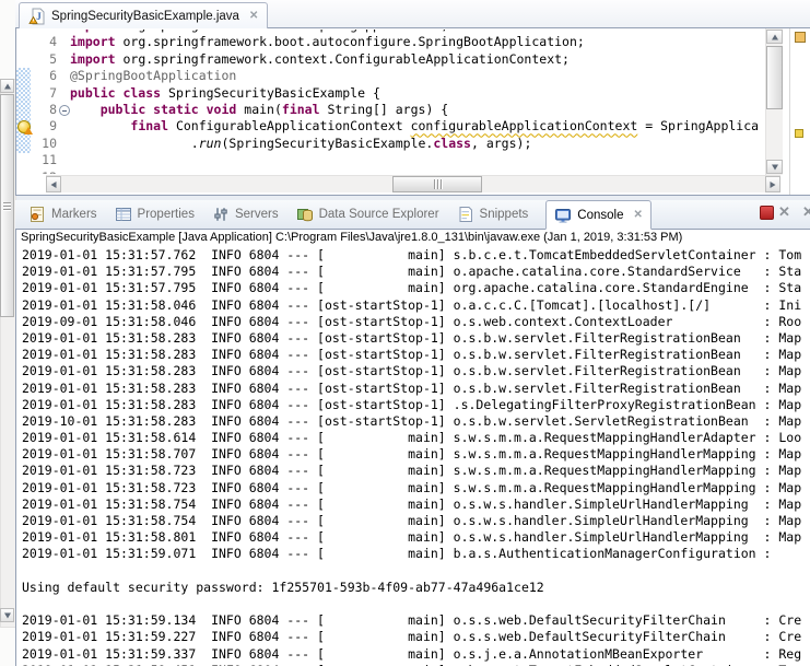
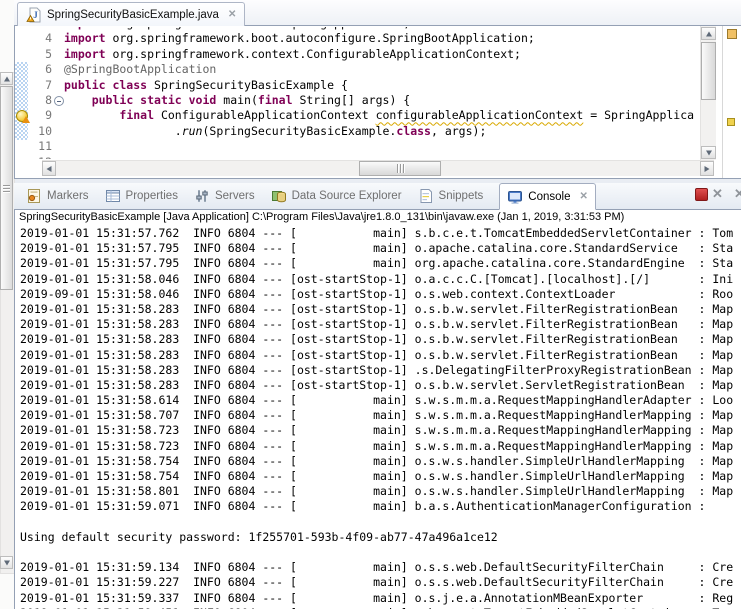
  J
  SpringSecurityBasicExample.java
  ✕
  4
  5
  6
  7
  8
  9
  10
  11
  import org.springframework.boot.autoconfigure.SpringBootApplication;
  import org.springframework.context.ConfigurableApplicationContext;
  @SpringBootApplication
  public class SpringSecurityBasicExample {
  public static void main(final String[] args) {
  final ConfigurableApplicationContext configurableApplicationContext = SpringApplica
  .run(SpringSecurityBasicExample.class, args);
  Markers
  Properties
  Servers
  Data Source Explorer
  Snippets
  Console
  ✕
  ✕
  ✕
  SpringSecurityBasicExample [Java Application] C:\Program Files\Java\jre1.8.0_131\bin\javaw.exe (Jan 1, 2019, 3:31:53 PM)
  2019-01-01 15:31:57.762 INFO 6804 --- [ main] s.b.c.e.t.TomcatEmbeddedServletContainer : Tom
  2019-01-01 15:31:57.795 INFO 6804 --- [ main] o.apache.catalina.core.StandardService : Sta
  2019-01-01 15:31:57.795 INFO 6804 --- [ main] org.apache.catalina.core.StandardEngine : Sta
  2019-01-01 15:31:58.046 INFO 6804 --- [ost-startStop-1] o.a.c.c.C.[Tomcat].[localhost].[/] : Ini
  2019-09-01 15:31:58.046 INFO 6804 --- [ost-startStop-1] o.s.web.context.ContextLoader : Roo
  2019-01-01 15:31:58.283 INFO 6804 --- [ost-startStop-1] o.s.b.w.servlet.FilterRegistrationBean : Map
  2019-01-01 15:31:58.283 INFO 6804 --- [ost-startStop-1] o.s.b.w.servlet.FilterRegistrationBean : Map
  2019-01-01 15:31:58.283 INFO 6804 --- [ost-startStop-1] o.s.b.w.servlet.FilterRegistrationBean : Map
  2019-01-01 15:31:58.283 INFO 6804 --- [ost-startStop-1] o.s.b.w.servlet.FilterRegistrationBean : Map
  2019-01-01 15:31:58.283 INFO 6804 --- [ost-startStop-1] .s.DelegatingFilterProxyRegistrationBean : Map
- 2019-10-01 15:31:58.283 INFO 6804 --- [ost-startStop-1] o.s.b.w.servlet.ServletRegistrationBean : Map
+ 2019-01-01 15:31:58.283 INFO 6804 --- [ost-startStop-1] o.s.b.w.servlet.ServletRegistrationBean : Map
  2019-01-01 15:31:58.614 INFO 6804 --- [ main] s.w.s.m.m.a.RequestMappingHandlerAdapter : Loo
  2019-01-01 15:31:58.707 INFO 6804 --- [ main] s.w.s.m.m.a.RequestMappingHandlerMapping : Map
  2019-01-01 15:31:58.723 INFO 6804 --- [ main] s.w.s.m.m.a.RequestMappingHandlerMapping : Map
  2019-01-01 15:31:58.723 INFO 6804 --- [ main] s.w.s.m.m.a.RequestMappingHandlerMapping : Map
  2019-01-01 15:31:58.754 INFO 6804 --- [ main] o.s.w.s.handler.SimpleUrlHandlerMapping : Map
  2019-01-01 15:31:58.754 INFO 6804 --- [ main] o.s.w.s.handler.SimpleUrlHandlerMapping : Map
  2019-01-01 15:31:58.801 INFO 6804 --- [ main] o.s.w.s.handler.SimpleUrlHandlerMapping : Map
  2019-01-01 15:31:59.071 INFO 6804 --- [ main] b.a.s.AuthenticationManagerConfiguration :
  Using default security password: 1f255701-593b-4f09-ab77-47a496a1ce12
  2019-01-01 15:31:59.134 INFO 6804 --- [ main] o.s.s.web.DefaultSecurityFilterChain : Cre
  2019-01-01 15:31:59.227 INFO 6804 --- [ main] o.s.s.web.DefaultSecurityFilterChain : Cre
  2019-01-01 15:31:59.337 INFO 6804 --- [ main] o.s.j.e.a.AnnotationMBeanExporter : Reg
